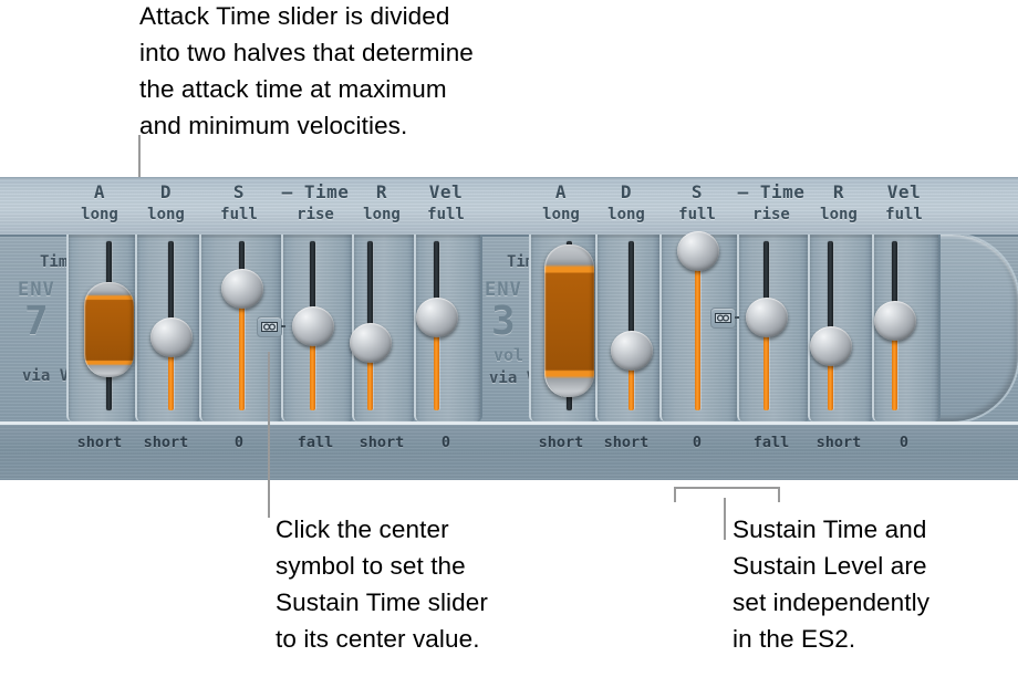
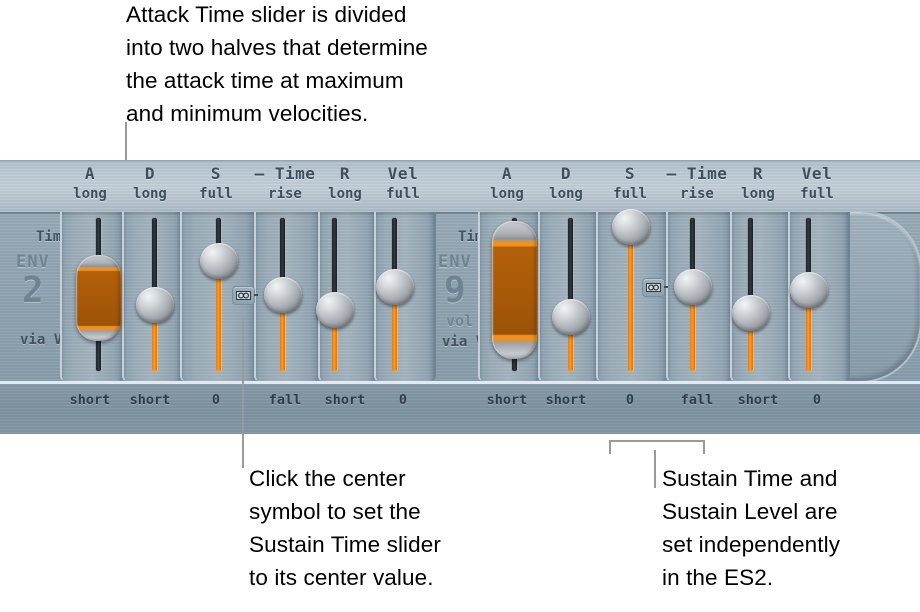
  Attack Time slider is divided
  into two halves that determine
  the attack time at maximum
  and minimum velocities.
  Tim
  ENV
- 7
+ 2
  A
  long
  short
  D
  long
  short
  S
  full
  0
  – Time
  rise
  fall
  R
  long
  short
  Vel
  full
  0
  ENV
- 3
+ 9
  vol
  A
  long
  short
  D
  long
  short
  S
  full
  0
  – Time
  rise
  fall
  R
  long
  short
  Vel
  full
  0
  Click the center
  symbol to set the
  Sustain Time slider
  to its center value.
  Sustain Time and
  Sustain Level are
  set independently
  in the ES2.
